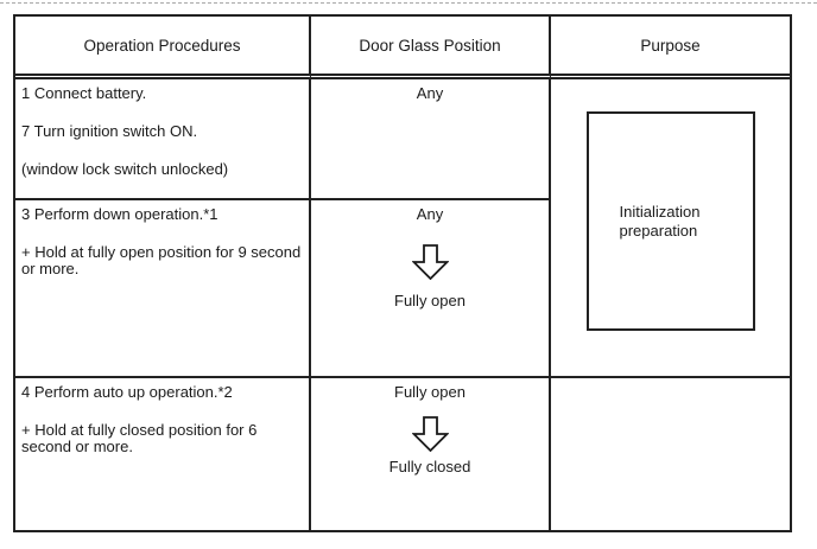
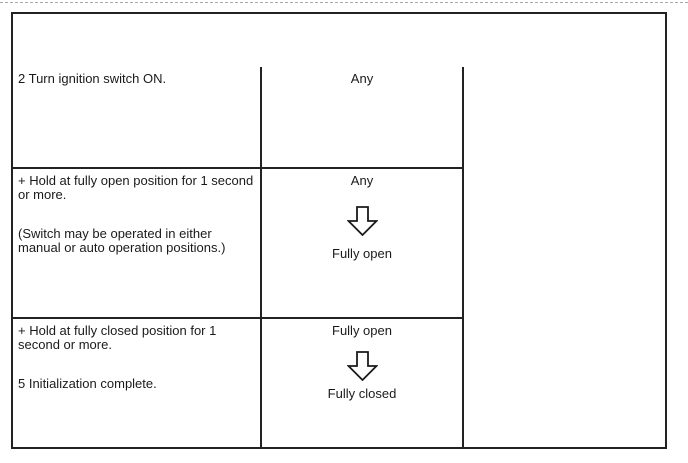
- Operation Procedures
- Door Glass Position
- Purpose
- 1 Connect battery.
- 7 Turn ignition switch ON.
+ 2 Turn ignition switch ON.
- (window lock switch unlocked)
  Any
- Initialization preparation
- 3 Perform down operation.*1
- + Hold at fully open position for 9 second or more.
+ + Hold at fully open position for 1 second or more.
+ (Switch may be operated in either manual or auto operation positions.)
  Any
  Fully open
- 4 Perform auto up operation.*2
- + Hold at fully closed position for 6 second or more.
+ + Hold at fully closed position for 1 second or more.
+ 5 Initialization complete.
  Fully open
  Fully closed
